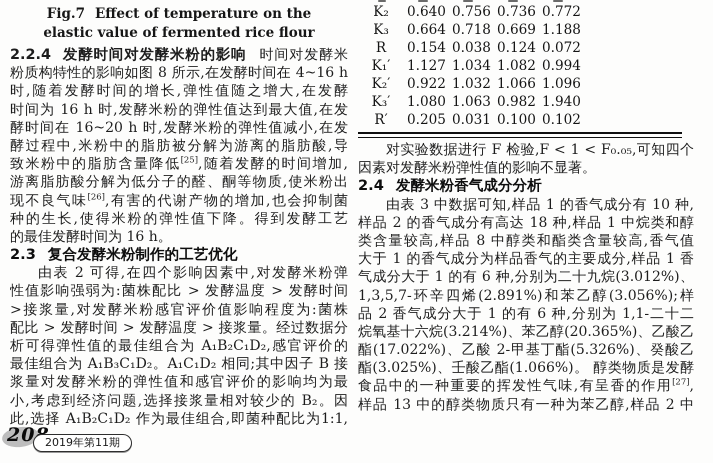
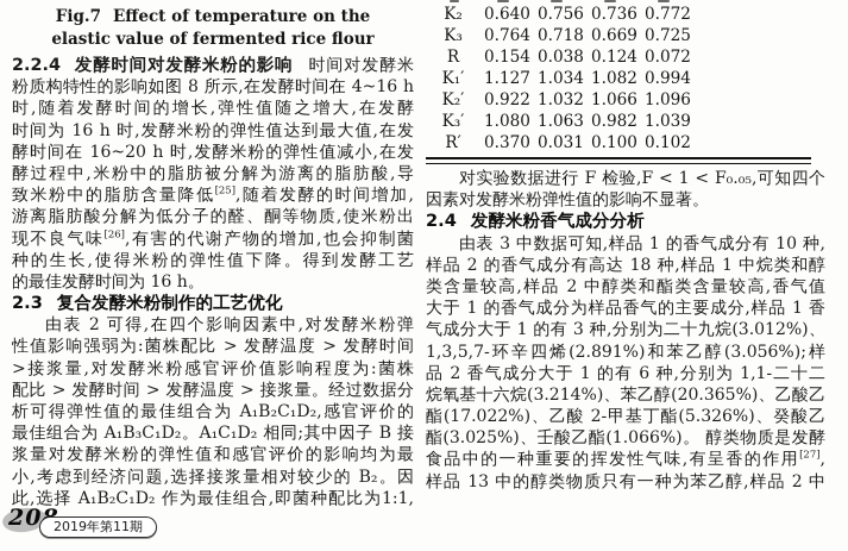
  Fig.7 Effect of temperature on the
  elastic value of fermented rice flour
  2.2.4 发酵时间对发酵米粉的影响 时间对发酵米
  粉质构特性的影响如图 8 所示,在发酵时间在 4~16 h
  时,随着发酵时间的增长,弹性值随之增大,在发酵
  时间为 16 h 时,发酵米粉的弹性值达到最大值,在发
  酵时间在 16~20 h 时,发酵米粉的弹性值减小,在发
  酵过程中,米粉中的脂肪被分解为游离的脂肪酸,导
  致米粉中的脂肪含量降低[25],随着发酵的时间增加,
  游离脂肪酸分解为低分子的醛、酮等物质,使米粉出
  现不良气味[26],有害的代谢产物的增加,也会抑制菌
  种的生长,使得米粉的弹性值下降。得到发酵工艺
  的最佳发酵时间为 16 h。
  2.3 复合发酵米粉制作的工艺优化
  由表 2 可得,在四个影响因素中,对发酵米粉弹
  性值影响强弱为:菌株配比 > 发酵温度 > 发酵时间
  >接浆量,对发酵米粉感官评价值影响程度为:菌株
  配比 > 发酵时间 > 发酵温度 > 接浆量。经过数据分
  析可得弹性值的最佳组合为 A₁B₂C₁D₂,感官评价的
  最佳组合为 A₁B₃C₁D₂。A₁C₁D₂ 相同;其中因子 B 接
  浆量对发酵米粉的弹性值和感官评价的影响均为最
  小,考虑到经济问题,选择接浆量相对较少的 B₂。因
  此,选择 A₁B₂C₁D₂ 作为最佳组合,即菌种配比为1:1,
  K₂
  0.640
  0.756
  0.736
  0.772
  K₃
- 0.664
+ 0.764
  0.718
  0.669
- 1.188
+ 0.725
  R
  0.154
  0.038
  0.124
  0.072
  K₁′
  1.127
  1.034
  1.082
  0.994
  K₂′
  0.922
  1.032
  1.066
  1.096
  K₃′
  1.080
  1.063
  0.982
- 1.940
+ 1.039
  R′
- 0.205
+ 0.370
  0.031
  0.100
  0.102
  对实验数据进行 F 检验,F < 1 < F₀.₀₅,可知四个
  因素对发酵米粉弹性值的影响不显著。
  2.4 发酵米粉香气成分分析
  由表 3 中数据可知,样品 1 的香气成分有 10 种,
  样品 2 的香气成分有高达 18 种,样品 1 中烷类和醇
- 类含量较高,样品 8 中醇类和酯类含量较高,香气值
+ 类含量较高,样品 2 中醇类和酯类含量较高,香气值
  大于 1 的香气成分为样品香气的主要成分,样品 1 香
- 气成分大于 1 的有 6 种,分别为二十九烷(3.012%)、
+ 气成分大于 1 的有 3 种,分别为二十九烷(3.012%)、
  1,3,5,7-环辛四烯(2.891%)和苯乙醇(3.056%);样
  品 2 香气成分大于 1 的有 6 种,分别为 1,1-二十二
  烷氧基十六烷(3.214%)、苯乙醇(20.365%)、乙酸乙
  酯(17.022%)、乙酸 2-甲基丁酯(5.326%)、癸酸乙
  酯(3.025%)、壬酸乙酯(1.066%)。 醇类物质是发酵
  食品中的一种重要的挥发性气味,有呈香的作用[27],
  样品 13 中的醇类物质只有一种为苯乙醇,样品 2 中
  2019年第11期
